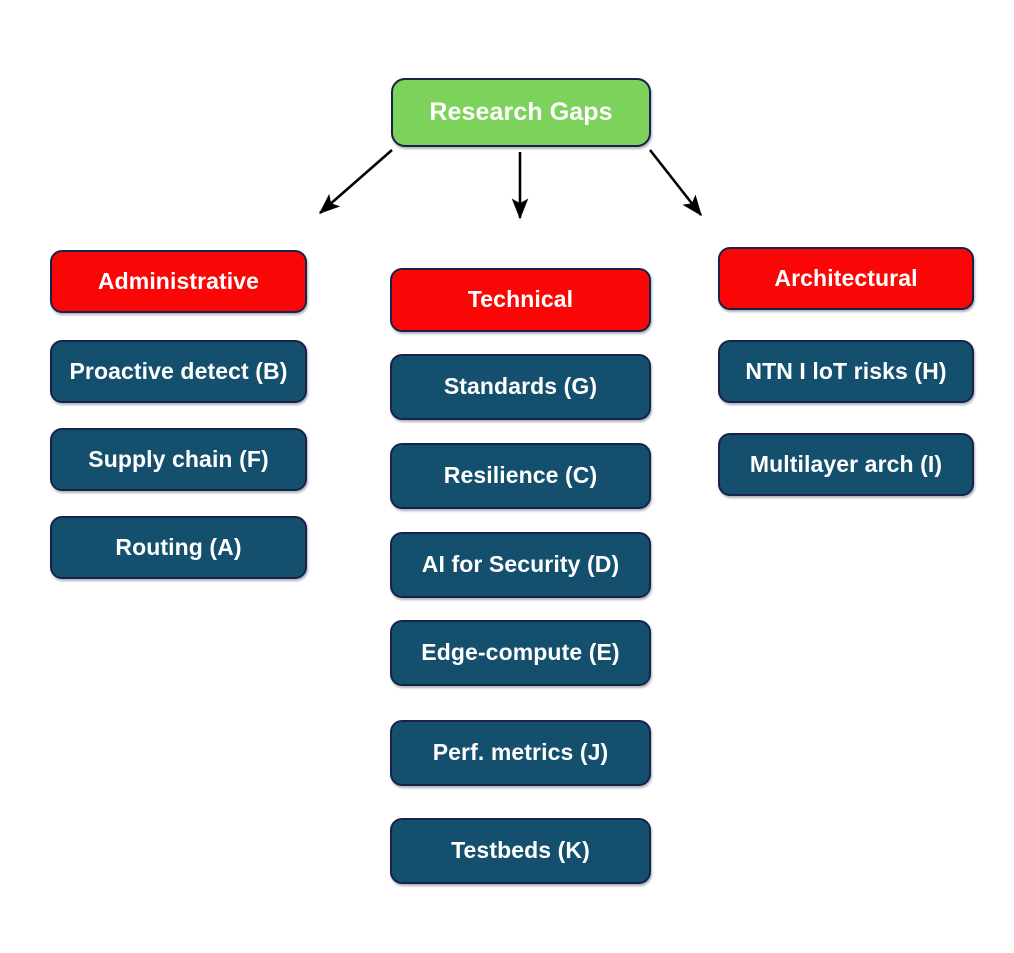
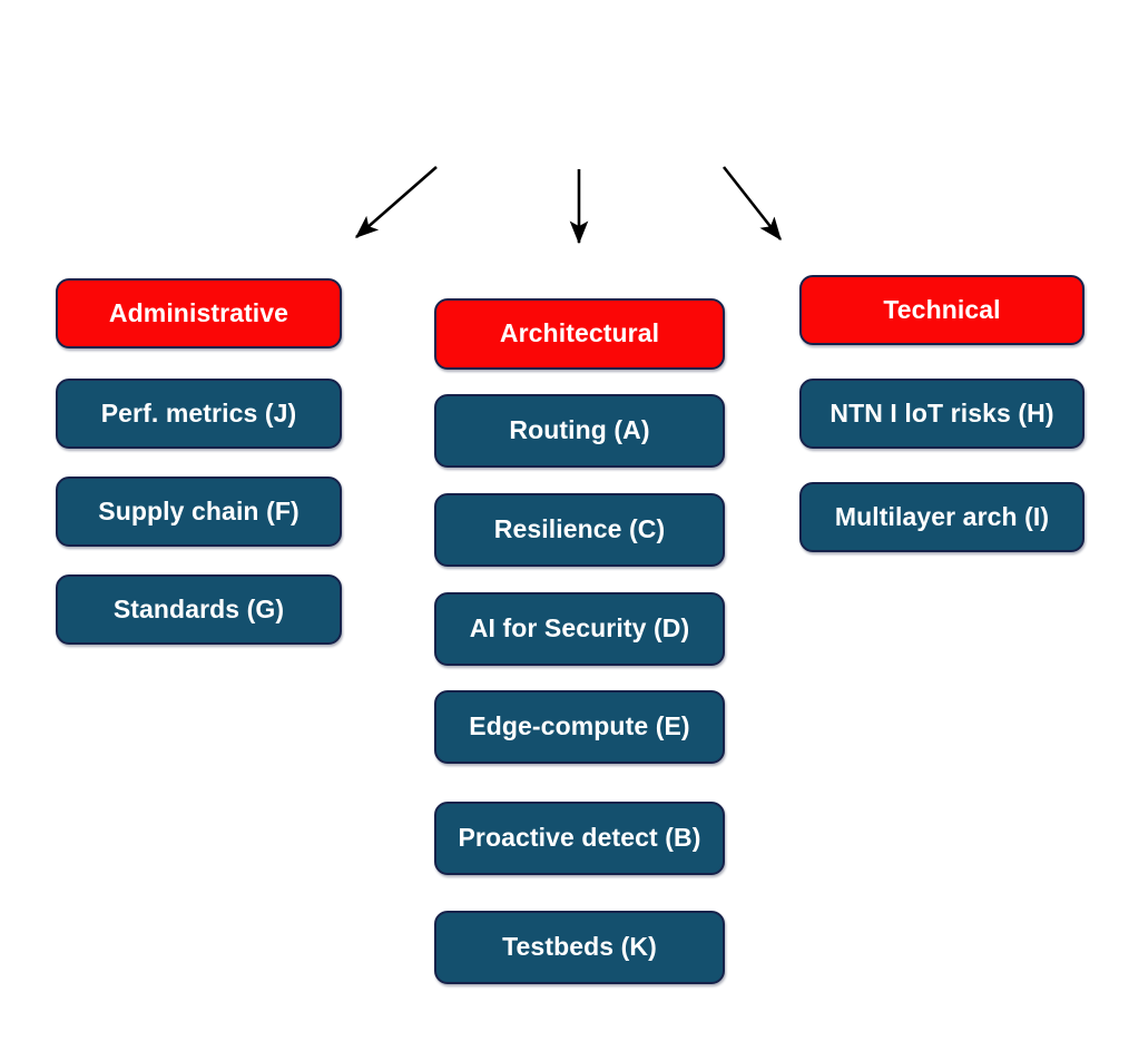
- Research Gaps
  Administrative
- Proactive detect (B)
+ Perf. metrics (J)
  Supply chain (F)
- Routing (A)
+ Standards (G)
- Technical
+ Architectural
- Standards (G)
+ Routing (A)
  Resilience (C)
  AI for Security (D)
  Edge-compute (E)
- Perf. metrics (J)
+ Proactive detect (B)
  Testbeds (K)
- Architectural
+ Technical
  NTN I loT risks (H)
  Multilayer arch (I)
